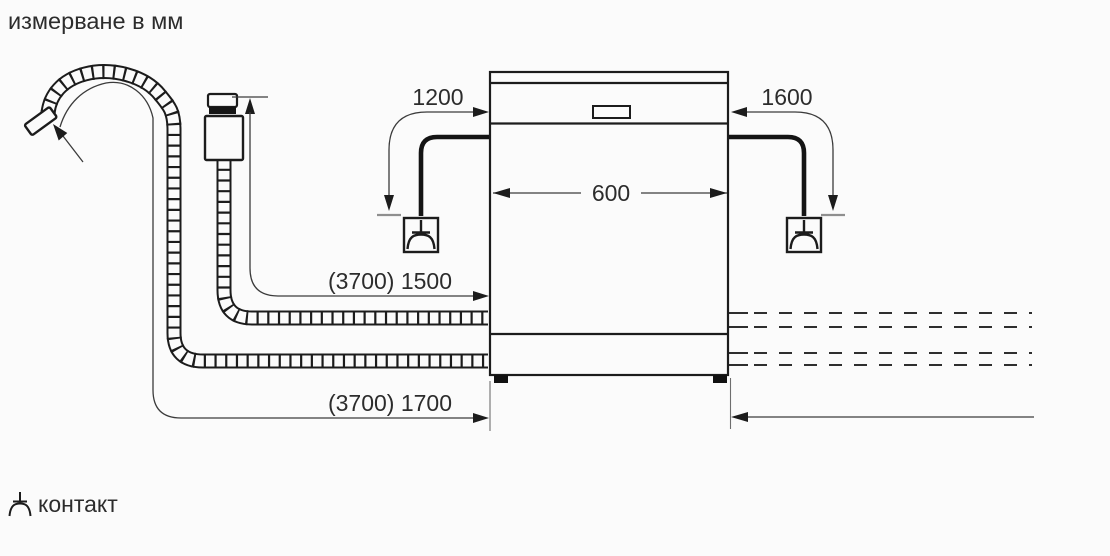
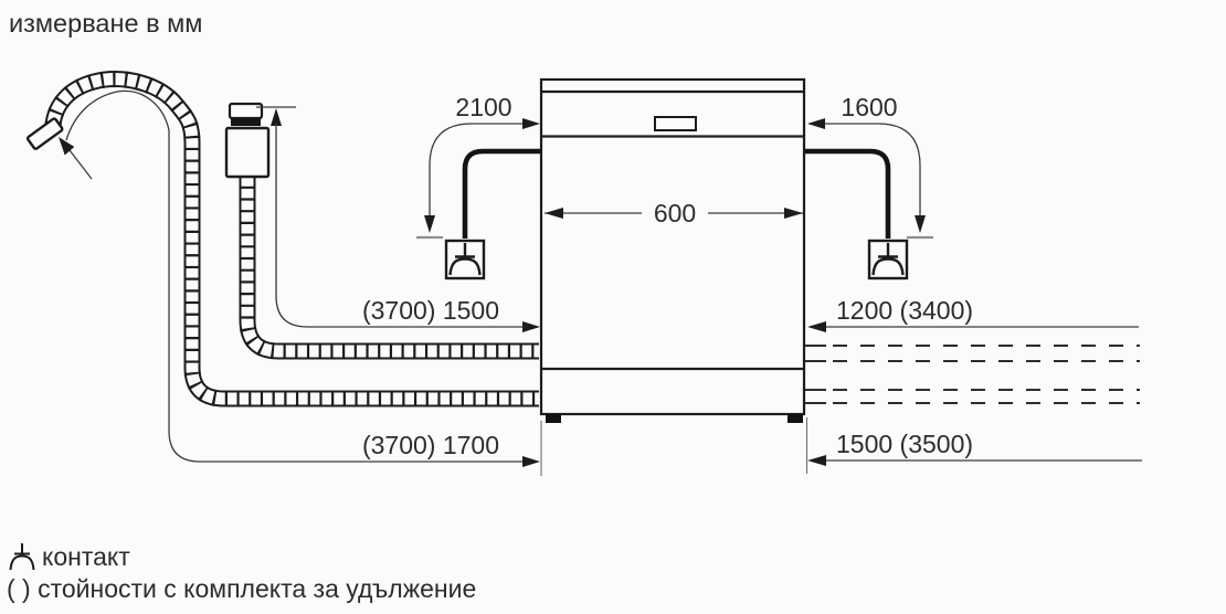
  измерване в мм
- 1200
+ 2100
  1600
  600
  (3700) 1500
  (3700) 1700
+ 1200 (3400)
+ 1500 (3500)
  контакт
+ ( ) стойности с комплекта за удължение
